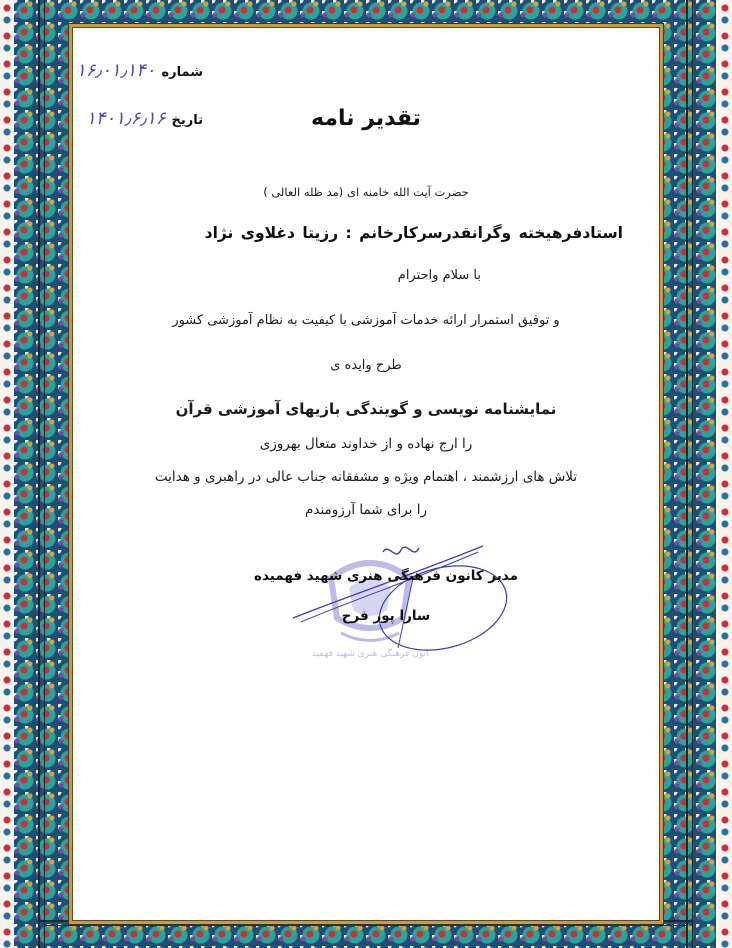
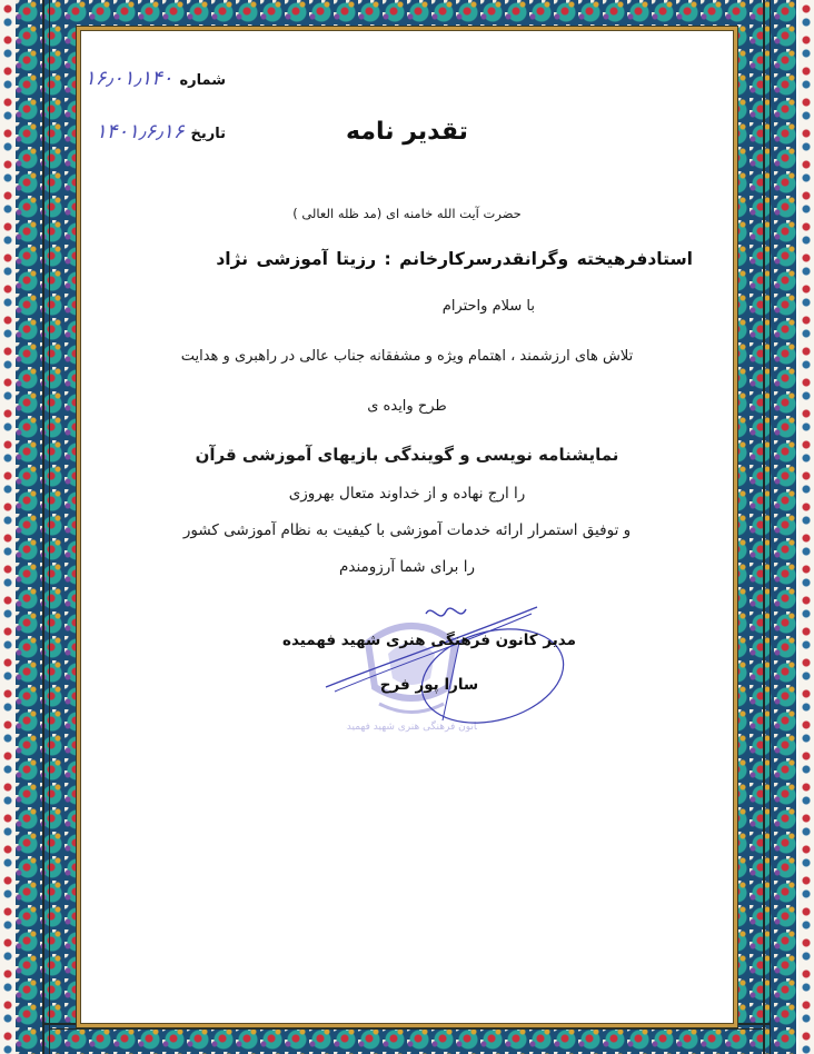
  شماره
  ۱۶٫۰۱٫۱۴۰
  تاریخ
  ۱۴۰۱٫۶٫۱۶
  تقدیر نامه
  حضرت آیت الله خامنه ای (مد ظله العالی )
- استادفرهیخته وگرانقدرسرکارخانم : رزیتا دغلاوی نژاد
+ استادفرهیخته وگرانقدرسرکارخانم : رزیتا آموزشی نژاد
  با سلام واحترام
- و توفیق استمرار ارائه خدمات آموزشی با کیفیت به نظام آموزشی کشور
+ تلاش های ارزشمند ، اهتمام ویژه و مشفقانه جناب عالی در راهبری و هدایت
  طرح وایده ی
  نمایشنامه نویسی و گویندگی بازیهای آموزشی قرآن
  را ارج نهاده و از خداوند متعال بهروزی
- تلاش های ارزشمند ، اهتمام ویژه و مشفقانه جناب عالی در راهبری و هدایت
+ و توفیق استمرار ارائه خدمات آموزشی با کیفیت به نظام آموزشی کشور
  را برای شما آرزومندم
  انون فرهنگی هنری شهید فهمید
  مدیر کانون فرهنگی هنری شهید فهمیده
  سارا پور فرح
